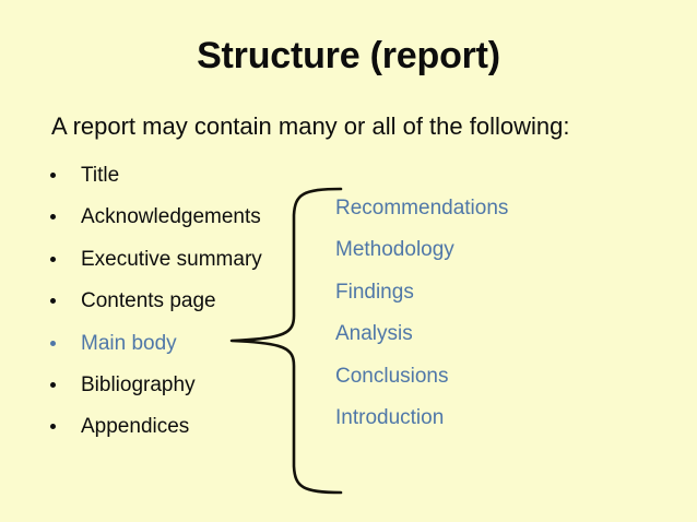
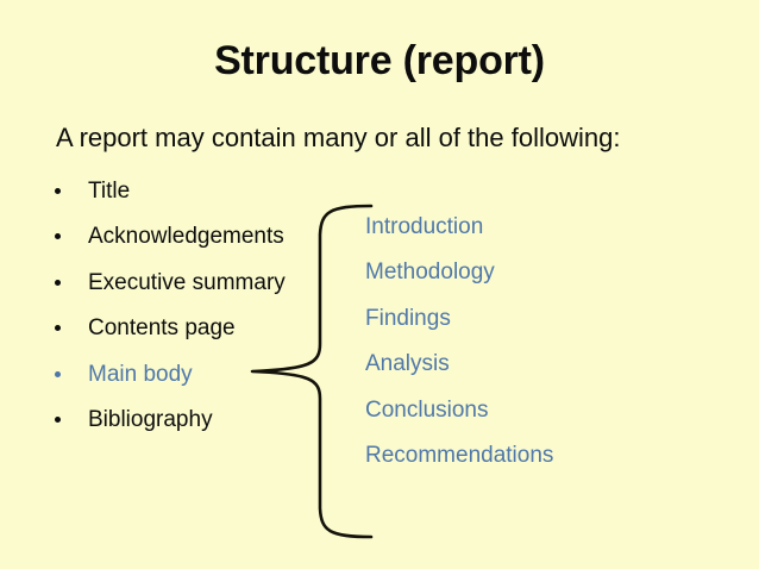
  Structure (report)
  A report may contain many or all of the following:
  Title
  Acknowledgements
  Executive summary
  Contents page
  Main body
  Bibliography
- Appendices
- Recommendations
+ Introduction
  Methodology
  Findings
  Analysis
  Conclusions
- Introduction
+ Recommendations
